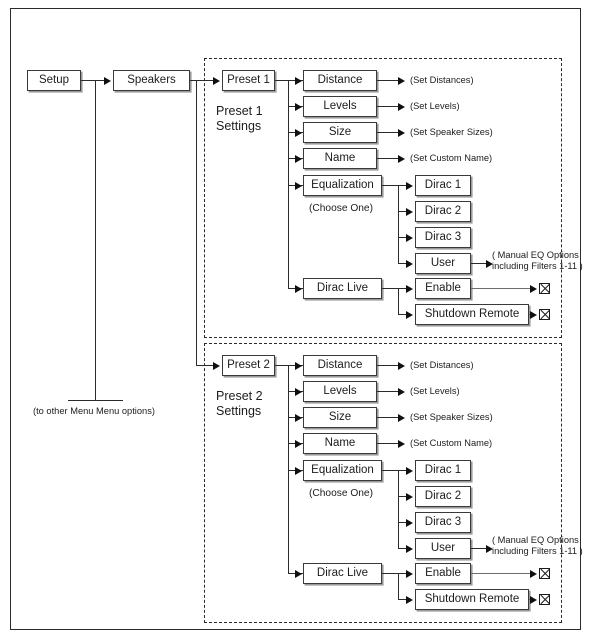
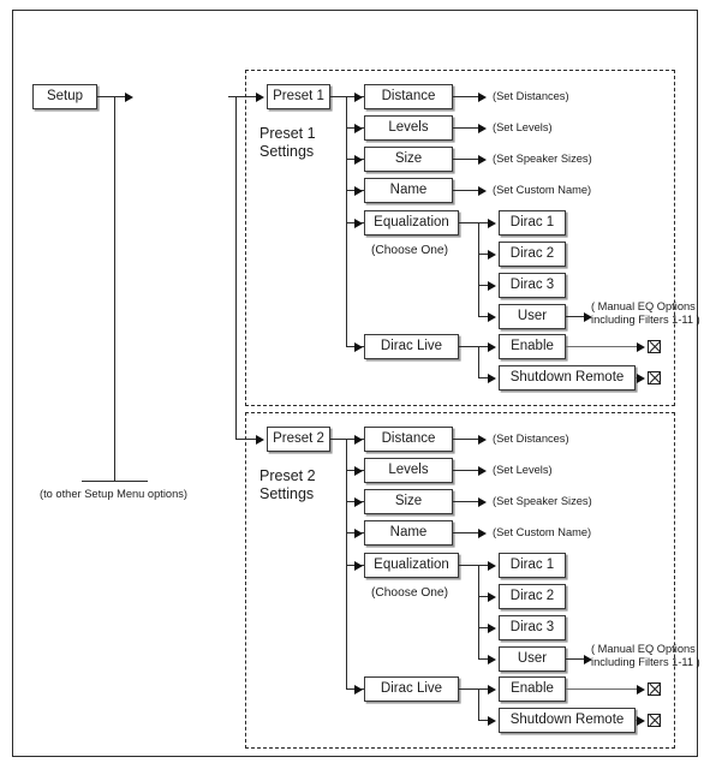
  Setup
- Speakers
- (to other Menu Menu options)
+ (to other Setup Menu options)
  Preset 1
  Preset 1
  Settings
  Distance
  (Set Distances)
  Levels
  (Set Levels)
  Size
  (Set Speaker Sizes)
  Name
  (Set Custom Name)
  Equalization
  (Choose One)
  Dirac 1
  Dirac 2
  Dirac 3
  User
  ( Manual EQ Options including Filters 1-11 )
  Dirac Live
  Enable
  Shutdown Remote
  Preset 2
  Preset 2
  Settings
  Distance
  (Set Distances)
  Levels
  (Set Levels)
  Size
  (Set Speaker Sizes)
  Name
  (Set Custom Name)
  Equalization
  (Choose One)
  Dirac 1
  Dirac 2
  Dirac 3
  User
  ( Manual EQ Options including Filters 1-11 )
  Dirac Live
  Enable
  Shutdown Remote
